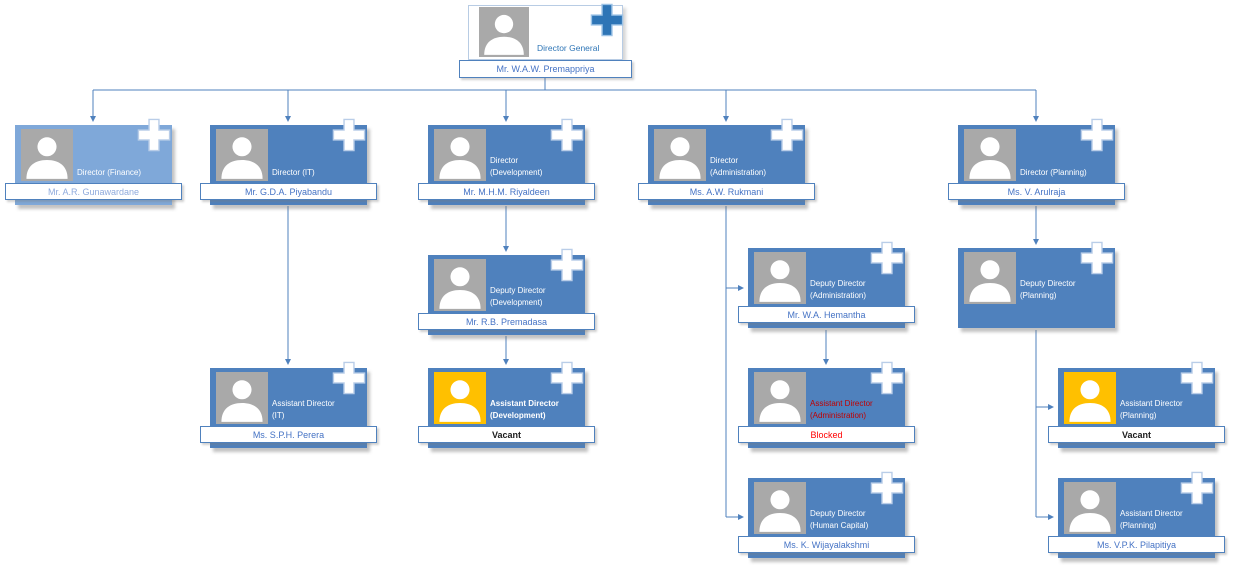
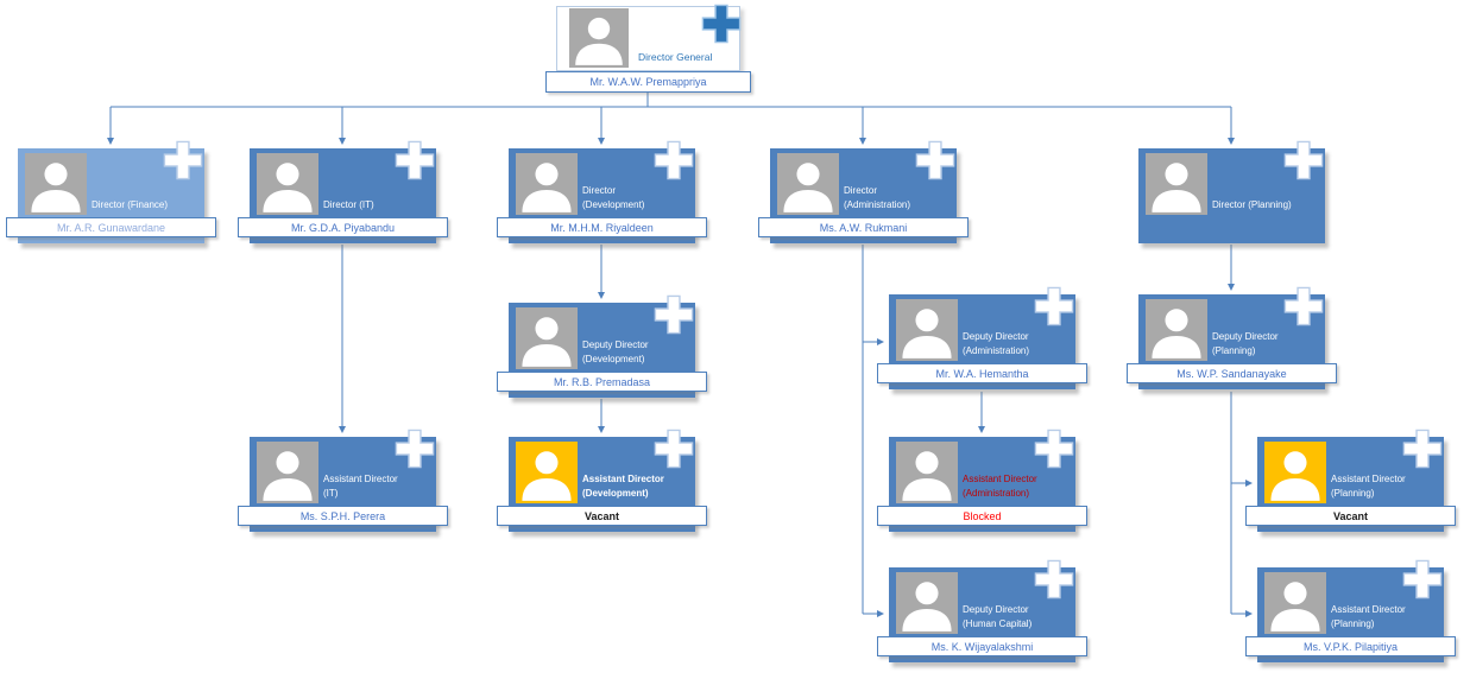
  Director General
  Mr. W.A.W. Premappriya
  Director (Finance)
  Mr. A.R. Gunawardane
  Director (IT)
  Mr. G.D.A. Piyabandu
  Director (Development)
  Mr. M.H.M. Riyaldeen
  Director (Administration)
  Ms. A.W. Rukmani
  Director (Planning)
- Ms. V. Arulraja
  Assistant Director (IT)
  Ms. S.P.H. Perera
  Deputy Director (Development)
  Mr. R.B. Premadasa
  Assistant Director (Development)
  Vacant
  Deputy Director (Administration)
  Mr. W.A. Hemantha
  Assistant Director (Administration)
  Blocked
  Deputy Director (Human Capital)
  Ms. K. Wijayalakshmi
  Deputy Director (Planning)
+ Ms. W.P. Sandanayake
  Assistant Director (Planning)
  Vacant
  Assistant Director (Planning)
  Ms. V.P.K. Pilapitiya
